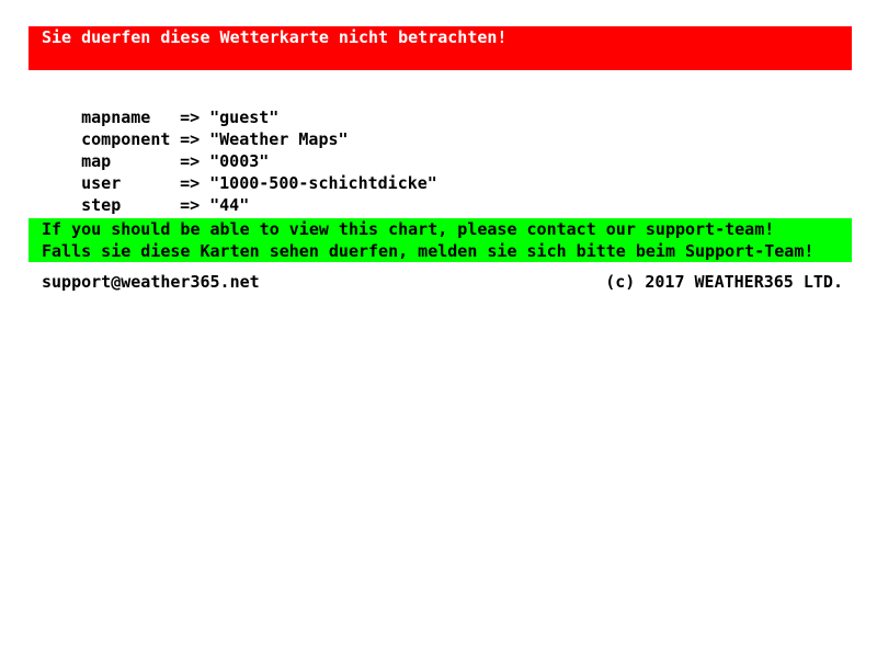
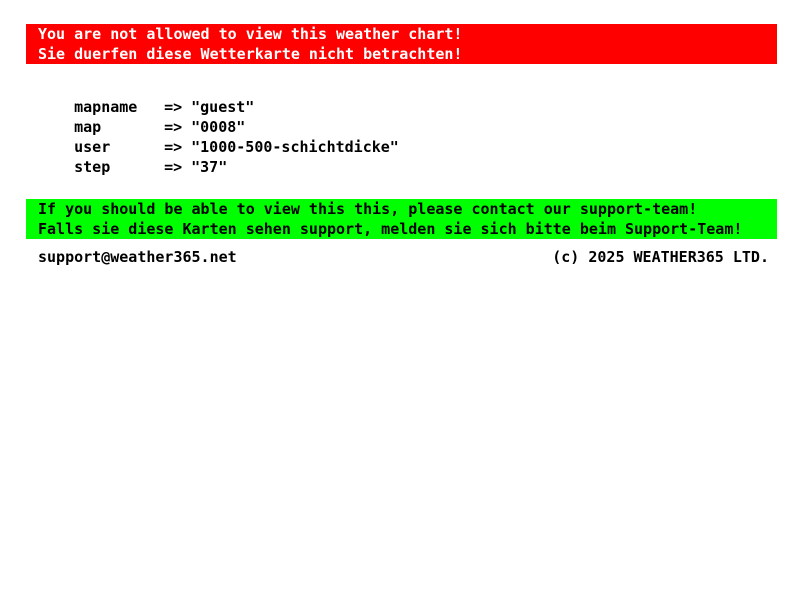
+ You are not allowed to view this weather chart!
  Sie duerfen diese Wetterkarte nicht betrachten!
  mapname => "guest"
- component => "Weather Maps"
- map => "0003"
+ map => "0008"
  user => "1000-500-schichtdicke"
- step => "44"
+ step => "37"
- If you should be able to view this chart, please contact our support-team!
+ If you should be able to view this this, please contact our support-team!
- Falls sie diese Karten sehen duerfen, melden sie sich bitte beim Support-Team!
+ Falls sie diese Karten sehen support, melden sie sich bitte beim Support-Team!
  support@weather365.net
- (c) 2017 WEATHER365 LTD.
+ (c) 2025 WEATHER365 LTD.
